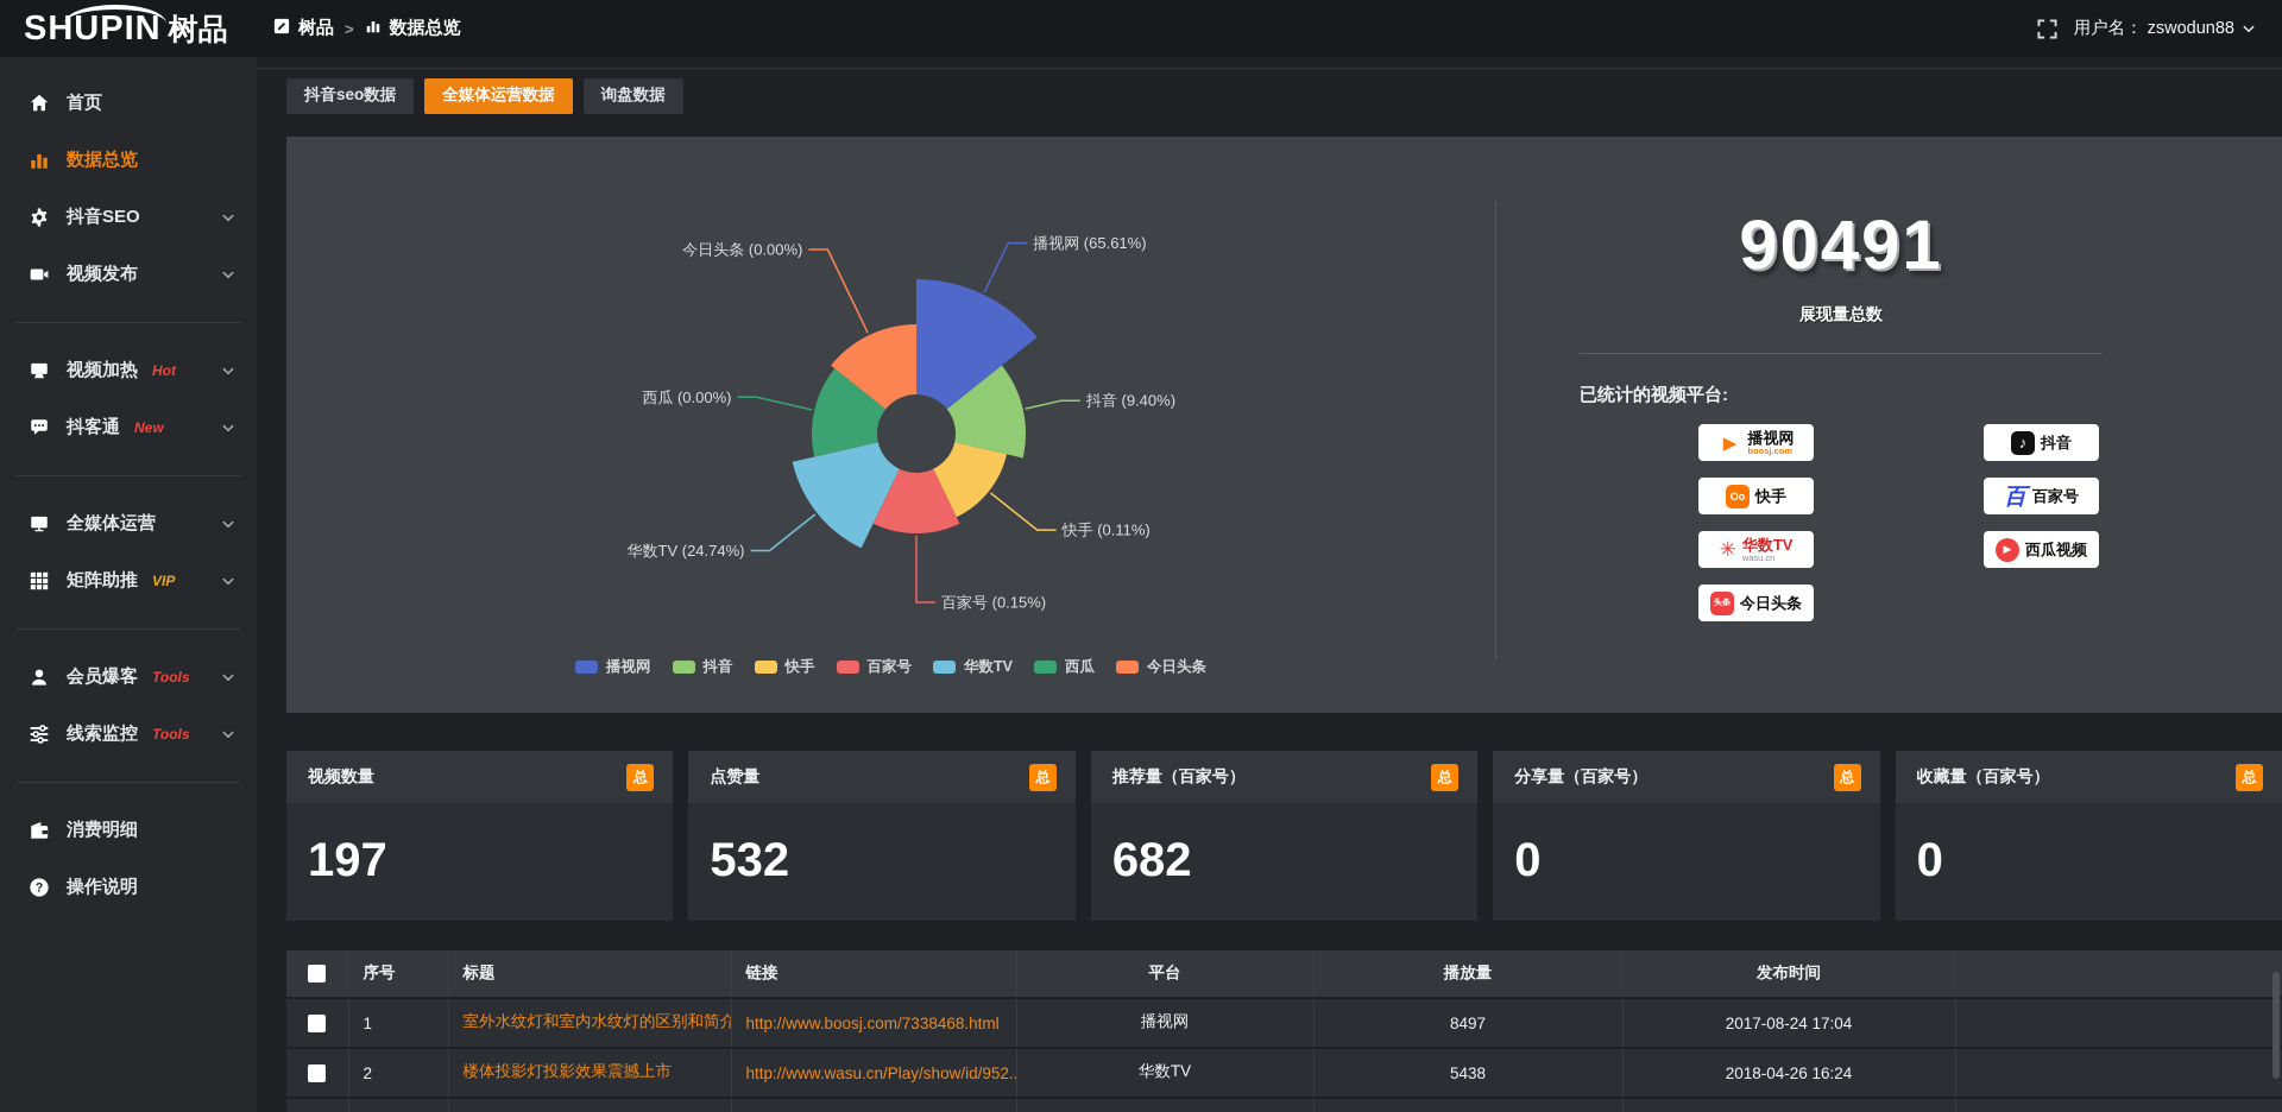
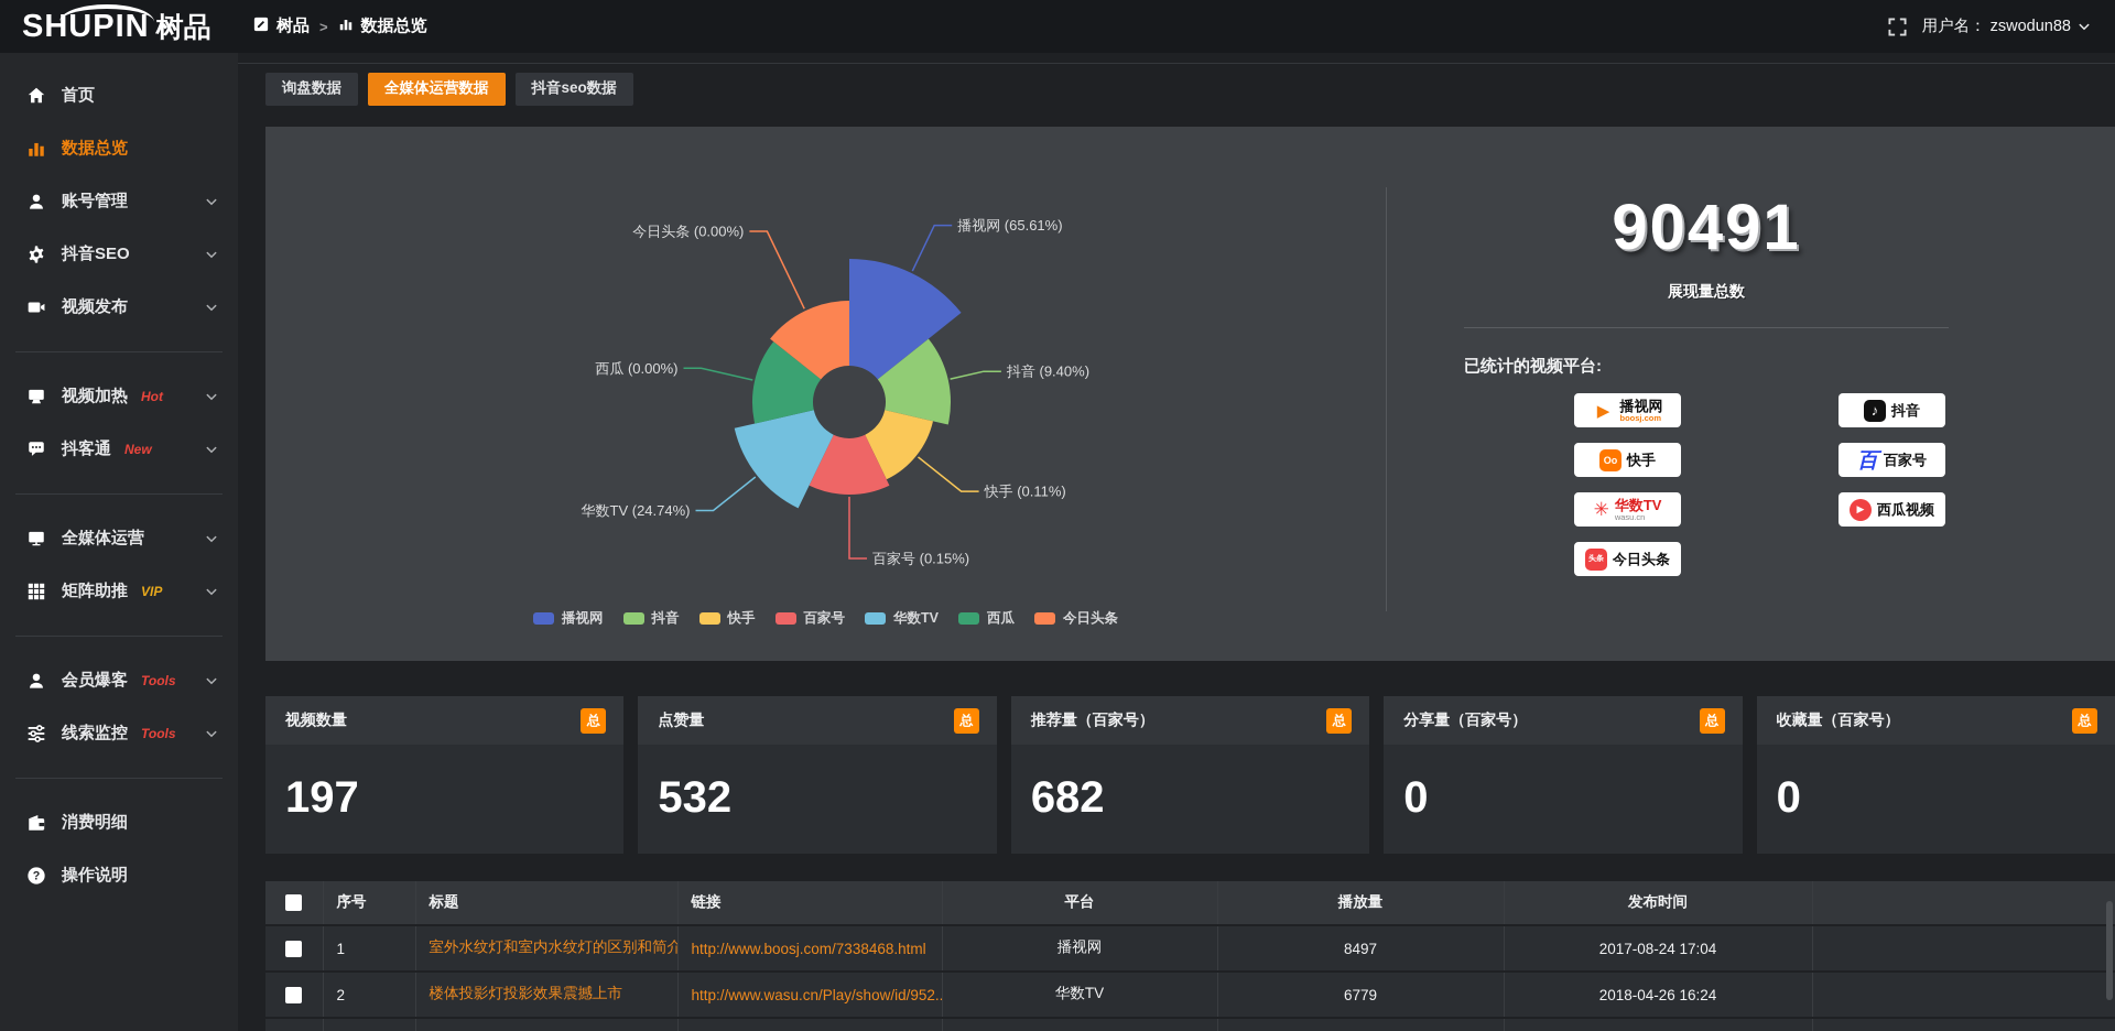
  SHUPIN
  树品
  树品
  >
  数据总览
  用户名：
  zswodun88
  首页
  数据总览
+ 账号管理
  抖音SEO
  视频发布
  视频加热
  Hot
  抖客通
  New
  全媒体运营
  矩阵助推
  VIP
  会员爆客
  Tools
  线索监控
  Tools
  消费明细
  ?
  操作说明
- 抖音seo数据
+ 询盘数据
  全媒体运营数据
- 询盘数据
+ 抖音seo数据
  播视网 (65.61%)
  抖音 (9.40%)
  快手 (0.11%)
  百家号 (0.15%)
  华数TV (24.74%)
  西瓜 (0.00%)
  今日头条 (0.00%)
  播视网
  抖音
  快手
  百家号
  华数TV
  西瓜
  今日头条
  90491
  展现量总数
  已统计的视频平台:
  ▶
  播视网
  boosj.com
  ♪
  抖音
  Oo
  快手
  百
  百家号
  ✳
  华数TV
  wasu.cn
  ▶
  西瓜视频
  今日头条
  视频数量
  总
  197
  点赞量
  总
  532
  推荐量（百家号）
  总
  682
  分享量（百家号）
  总
  0
  收藏量（百家号）
  总
  0
  	序号	标题	链接	平台	播放量	发布时间
  	1	室外水纹灯和室内水纹灯的区别和简介	http://www.boosj.com/7338468.html	播视网	8497	2017-08-24 17:04
- 	2	楼体投影灯投影效果震撼上市	http://www.wasu.cn/Play/show/id/952..	华数TV	5438	2018-04-26 16:24
+ 	2	楼体投影灯投影效果震撼上市	http://www.wasu.cn/Play/show/id/952..	华数TV	6779	2018-04-26 16:24
